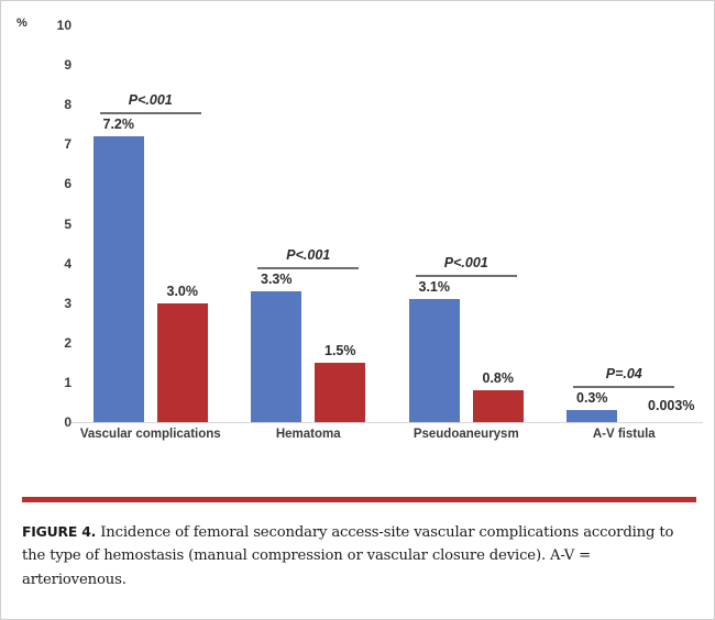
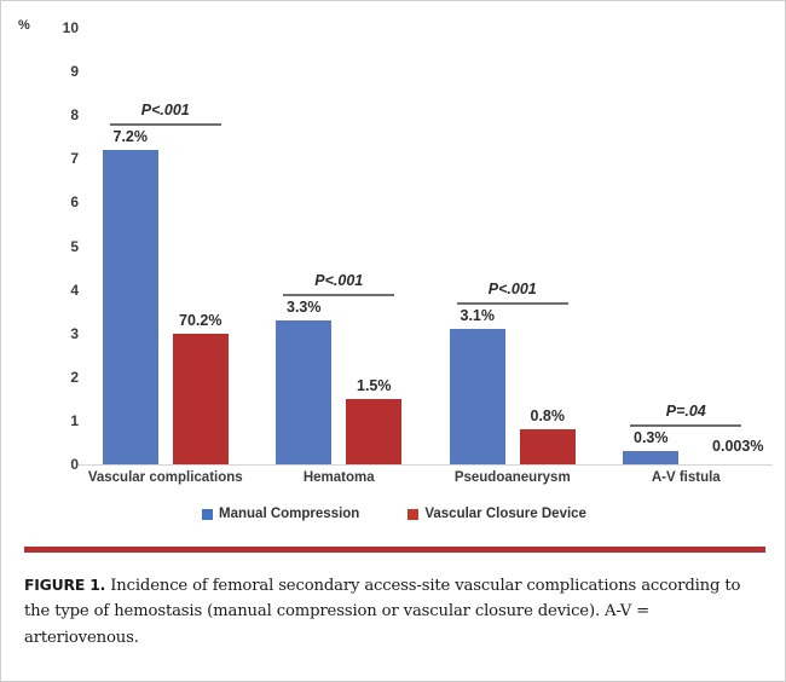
  %
  10
  9
  8
  7
  6
  5
  4
  3
  2
  1
  0
  7.2%
- 3.0%
+ 70.2%
  Vascular complications
  P<.001
  3.3%
  1.5%
  Hematoma
  P<.001
  3.1%
  0.8%
  Pseudoaneurysm
  P<.001
  0.3%
  0.003%
  A-V fistula
  P=.04
+ Manual Compression
+ Vascular Closure Device
- FIGURE 4. Incidence of femoral secondary access-site vascular complications according to the type of hemostasis (manual compression or vascular closure device). A-V = arteriovenous.
+ FIGURE 1. Incidence of femoral secondary access-site vascular complications according to the type of hemostasis (manual compression or vascular closure device). A-V = arteriovenous.
